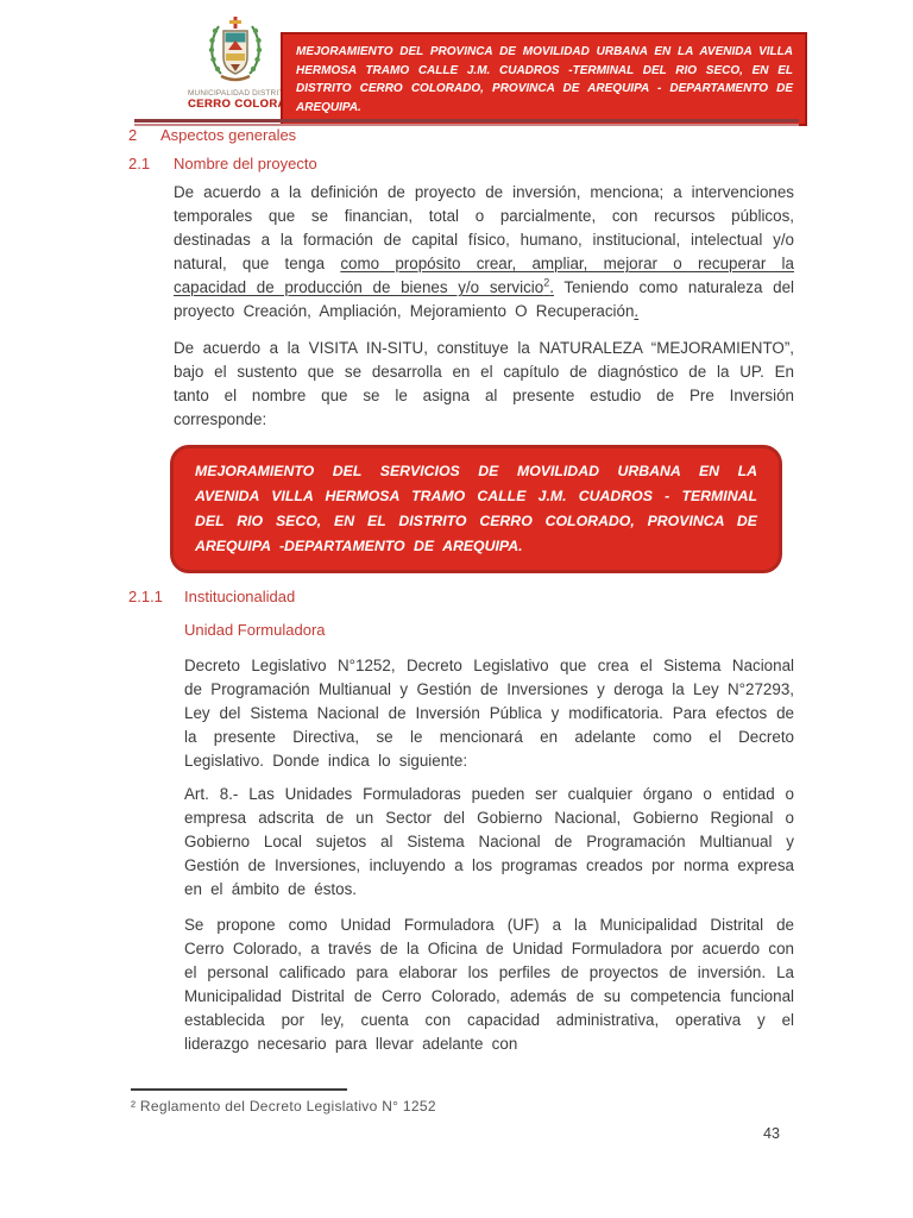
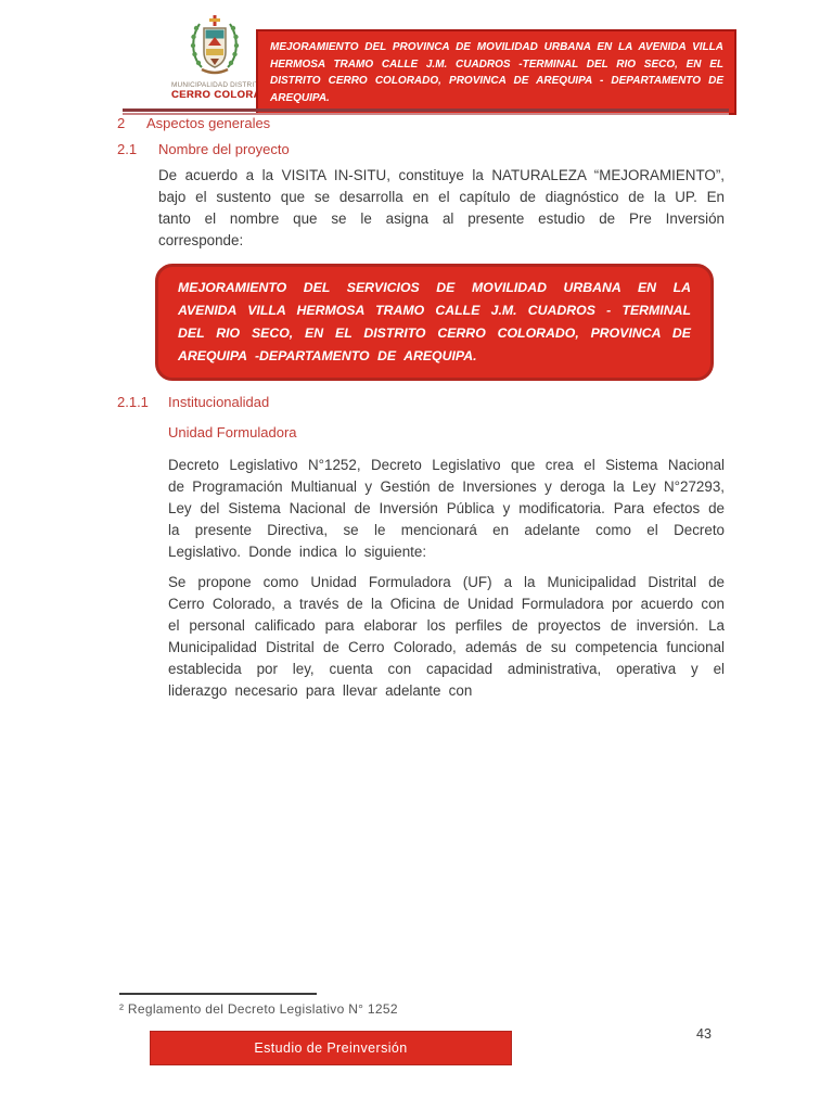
  CERRO COLOR
  MEJORAMIENTO DEL PROVINCA DE MOVILIDAD URBANA EN LA AVENIDA VILLA HERMOSA TRAMO CALLE J.M. CUADROS -TERMINAL DEL RIO SECO, EN EL DISTRITO CERRO COLORADO, PROVINCA DE AREQUIPA - DEPARTAMENTO DE AREQUIPA.
  2
  Aspectos generales
  2.1
  Nombre del proyecto
- De acuerdo a la definición de proyecto de inversión, menciona; a intervenciones temporales que se financian, total o parcialmente, con recursos públicos, destinadas a la formación de capital físico, humano, institucional, intelectual y/o natural, que tenga como propósito crear, ampliar, mejorar o recuperar la capacidad de producción de bienes y/o servicio2. Teniendo como naturaleza del proyecto Creación, Ampliación, Mejoramiento O Recuperación.
  De acuerdo a la VISITA IN-SITU, constituye la NATURALEZA “MEJORAMIENTO”, bajo el sustento que se desarrolla en el capítulo de diagnóstico de la UP. En tanto el nombre que se le asigna al presente estudio de Pre Inversión corresponde:
  MEJORAMIENTO DEL SERVICIOS DE MOVILIDAD URBANA EN LA AVENIDA VILLA HERMOSA TRAMO CALLE J.M. CUADROS - TERMINAL DEL RIO SECO, EN EL DISTRITO CERRO COLORADO, PROVINCA DE AREQUIPA -DEPARTAMENTO DE AREQUIPA.
  2.1.1
  Institucionalidad
  Unidad Formuladora
  Decreto Legislativo N°1252, Decreto Legislativo que crea el Sistema Nacional de Programación Multianual y Gestión de Inversiones y deroga la Ley N°27293, Ley del Sistema Nacional de Inversión Pública y modificatoria. Para efectos de la presente Directiva, se le mencionará en adelante como el Decreto Legislativo. Donde indica lo siguiente:
- Art. 8.- Las Unidades Formuladoras pueden ser cualquier órgano o entidad o empresa adscrita de un Sector del Gobierno Nacional, Gobierno Regional o Gobierno Local sujetos al Sistema Nacional de Programación Multianual y Gestión de Inversiones, incluyendo a los programas creados por norma expresa en el ámbito de éstos.
  Se propone como Unidad Formuladora (UF) a la Municipalidad Distrital de Cerro Colorado, a través de la Oficina de Unidad Formuladora por acuerdo con el personal calificado para elaborar los perfiles de proyectos de inversión. La Municipalidad Distrital de Cerro Colorado, además de su competencia funcional establecida por ley, cuenta con capacidad administrativa, operativa y el liderazgo necesario para llevar adelante con
  ² Reglamento del Decreto Legislativo N° 1252
+ Estudio de Preinversión
  43
